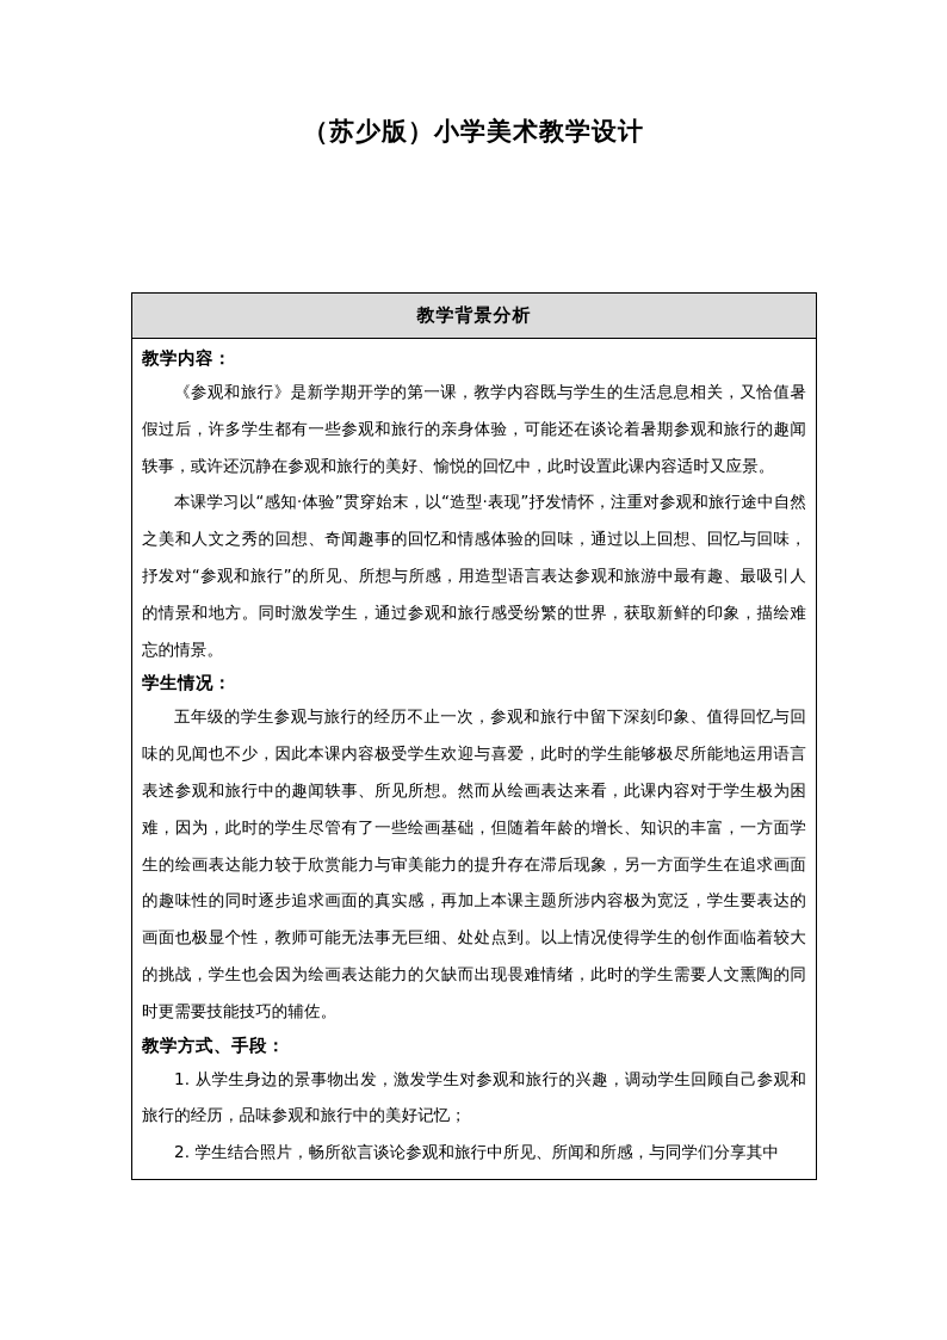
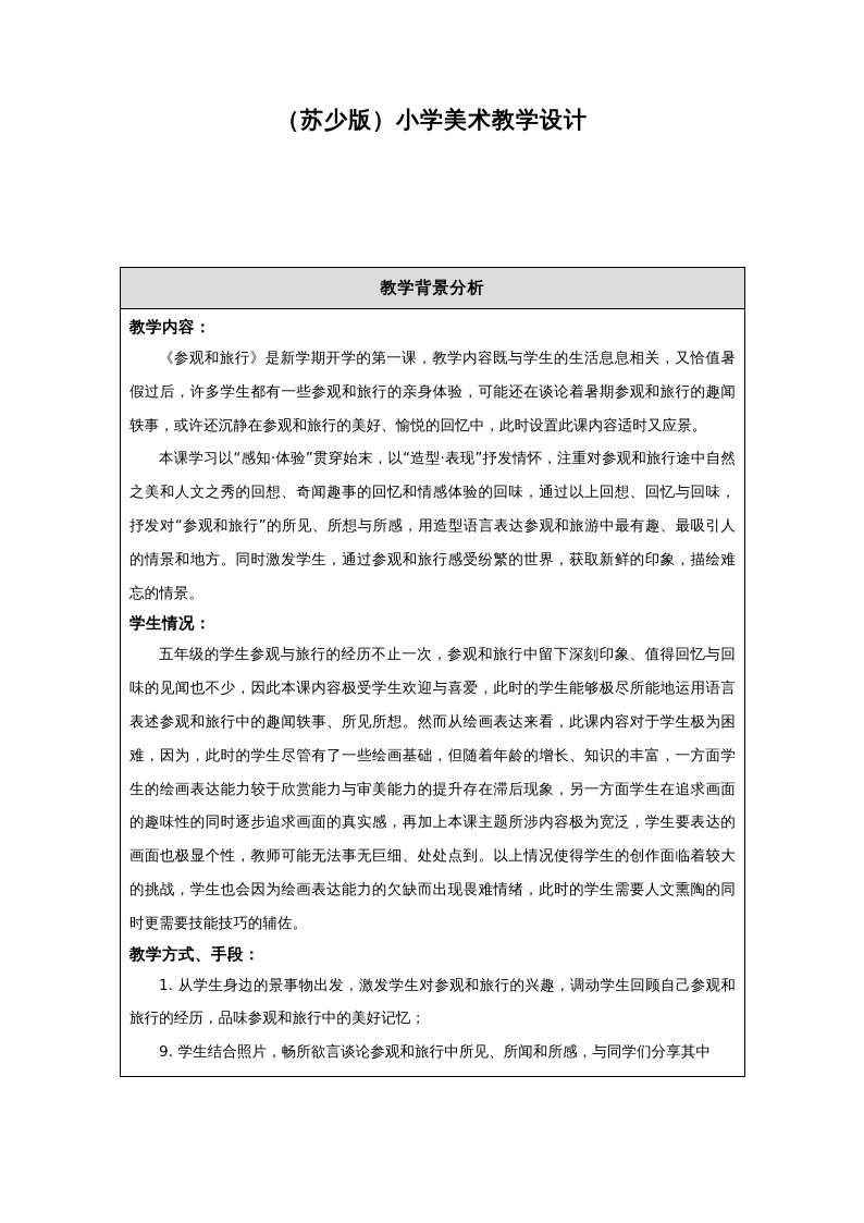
  （苏少版）小学美术教学设计
  教学背景分析
- 教学内容： 《参观和旅行》是新学期开学的第一课，教学内容既与学生的生活息息相关，又恰值暑假过后，许多学生都有一些参观和旅行的亲身体验，可能还在谈论着暑期参观和旅行的趣闻轶事，或许还沉静在参观和旅行的美好、愉悦的回忆中，此时设置此课内容适时又应景。 本课学习以“感知·体验”贯穿始末，以“造型·表现”抒发情怀，注重对参观和旅行途中自然之美和人文之秀的回想、奇闻趣事的回忆和情感体验的回味，通过以上回想、回忆与回味，抒发对“参观和旅行”的所见、所想与所感，用造型语言表达参观和旅游中最有趣、最吸引人的情景和地方。同时激发学生，通过参观和旅行感受纷繁的世界，获取新鲜的印象，描绘难忘的情景。 学生情况： 五年级的学生参观与旅行的经历不止一次，参观和旅行中留下深刻印象、值得回忆与回味的见闻也不少，因此本课内容极受学生欢迎与喜爱，此时的学生能够极尽所能地运用语言表述参观和旅行中的趣闻轶事、所见所想。然而从绘画表达来看，此课内容对于学生极为困难，因为，此时的学生尽管有了一些绘画基础，但随着年龄的增长、知识的丰富，一方面学生的绘画表达能力较于欣赏能力与审美能力的提升存在滞后现象，另一方面学生在追求画面的趣味性的同时逐步追求画面的真实感，再加上本课主题所涉内容极为宽泛，学生要表达的画面也极显个性，教师可能无法事无巨细、处处点到。以上情况使得学生的创作面临着较大的挑战，学生也会因为绘画表达能力的欠缺而出现畏难情绪，此时的学生需要人文熏陶的同时更需要技能技巧的辅佐。 教学方式、手段： 1. 从学生身边的景事物出发，激发学生对参观和旅行的兴趣，调动学生回顾自己参观和旅行的经历，品味参观和旅行中的美好记忆； 2. 学生结合照片，畅所欲言谈论参观和旅行中所见、所闻和所感，与同学们分享其中
+ 教学内容： 《参观和旅行》是新学期开学的第一课，教学内容既与学生的生活息息相关，又恰值暑假过后，许多学生都有一些参观和旅行的亲身体验，可能还在谈论着暑期参观和旅行的趣闻轶事，或许还沉静在参观和旅行的美好、愉悦的回忆中，此时设置此课内容适时又应景。 本课学习以“感知·体验”贯穿始末，以“造型·表现”抒发情怀，注重对参观和旅行途中自然之美和人文之秀的回想、奇闻趣事的回忆和情感体验的回味，通过以上回想、回忆与回味，抒发对“参观和旅行”的所见、所想与所感，用造型语言表达参观和旅游中最有趣、最吸引人的情景和地方。同时激发学生，通过参观和旅行感受纷繁的世界，获取新鲜的印象，描绘难忘的情景。 学生情况： 五年级的学生参观与旅行的经历不止一次，参观和旅行中留下深刻印象、值得回忆与回味的见闻也不少，因此本课内容极受学生欢迎与喜爱，此时的学生能够极尽所能地运用语言表述参观和旅行中的趣闻轶事、所见所想。然而从绘画表达来看，此课内容对于学生极为困难，因为，此时的学生尽管有了一些绘画基础，但随着年龄的增长、知识的丰富，一方面学生的绘画表达能力较于欣赏能力与审美能力的提升存在滞后现象，另一方面学生在追求画面的趣味性的同时逐步追求画面的真实感，再加上本课主题所涉内容极为宽泛，学生要表达的画面也极显个性，教师可能无法事无巨细、处处点到。以上情况使得学生的创作面临着较大的挑战，学生也会因为绘画表达能力的欠缺而出现畏难情绪，此时的学生需要人文熏陶的同时更需要技能技巧的辅佐。 教学方式、手段： 1. 从学生身边的景事物出发，激发学生对参观和旅行的兴趣，调动学生回顾自己参观和旅行的经历，品味参观和旅行中的美好记忆； 9. 学生结合照片，畅所欲言谈论参观和旅行中所见、所闻和所感，与同学们分享其中
